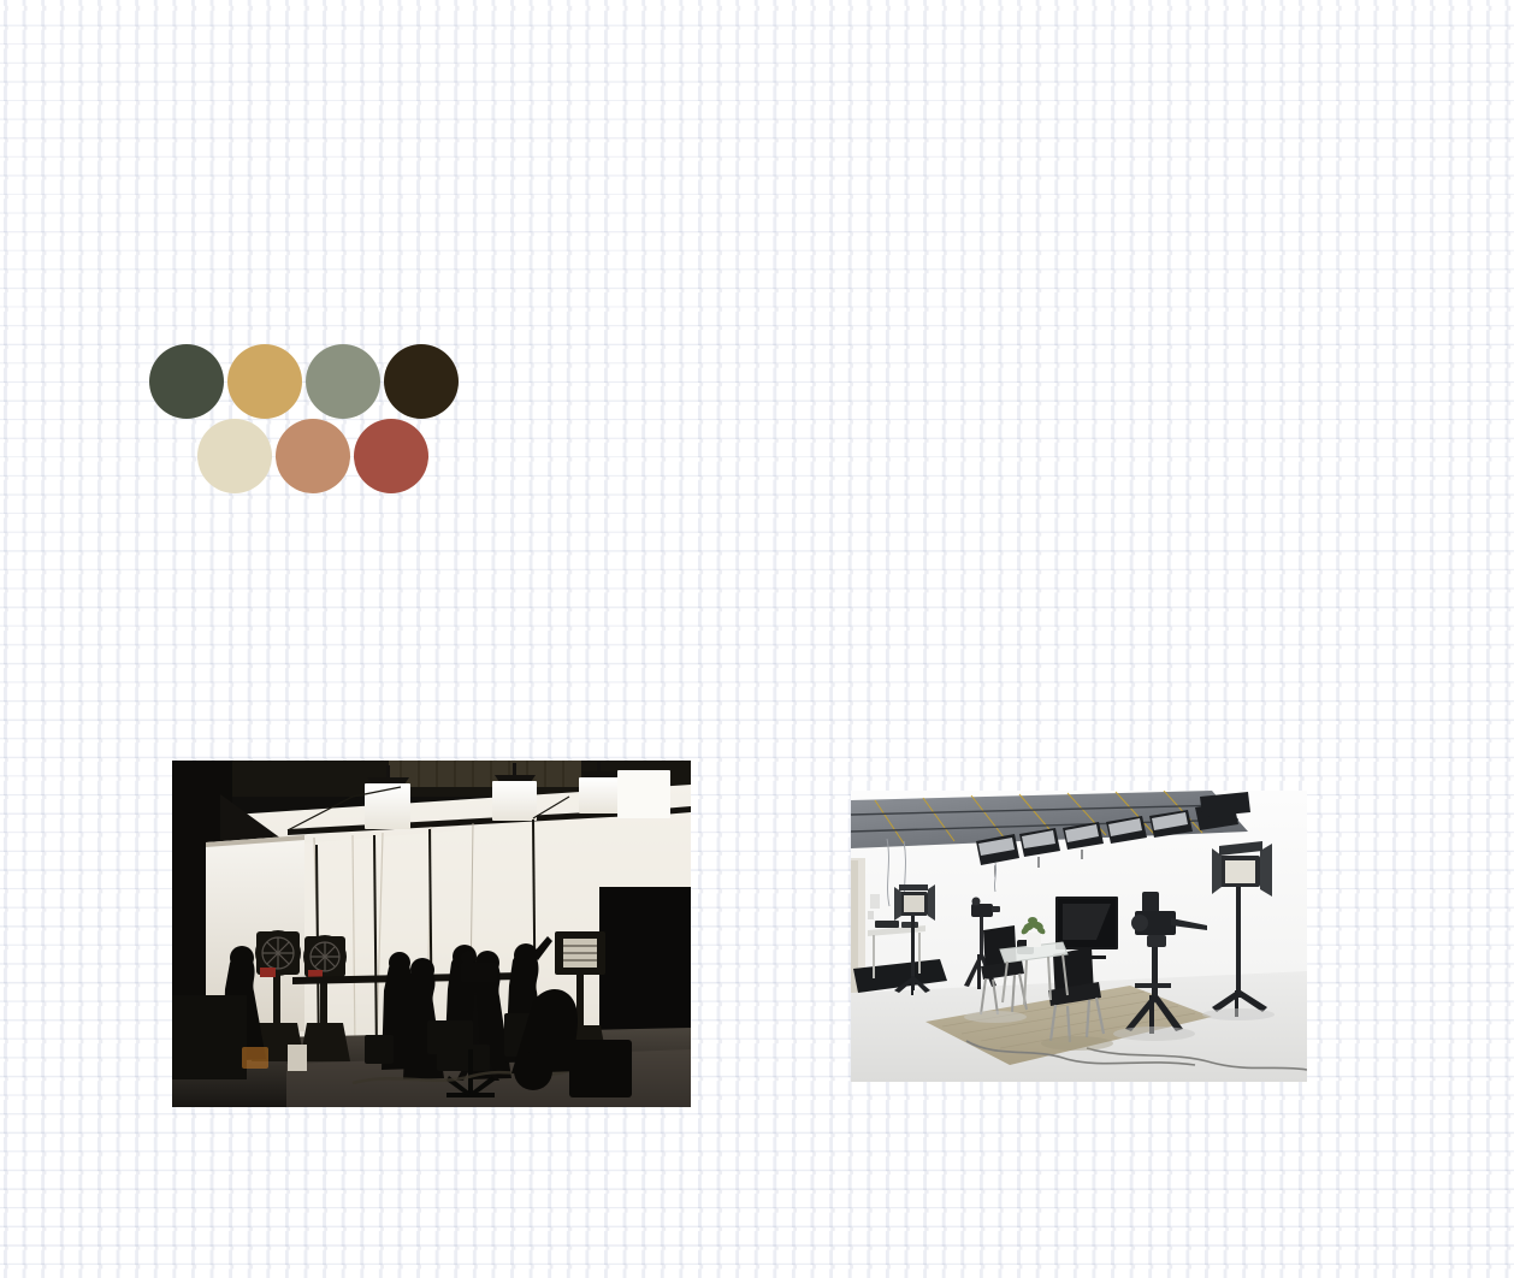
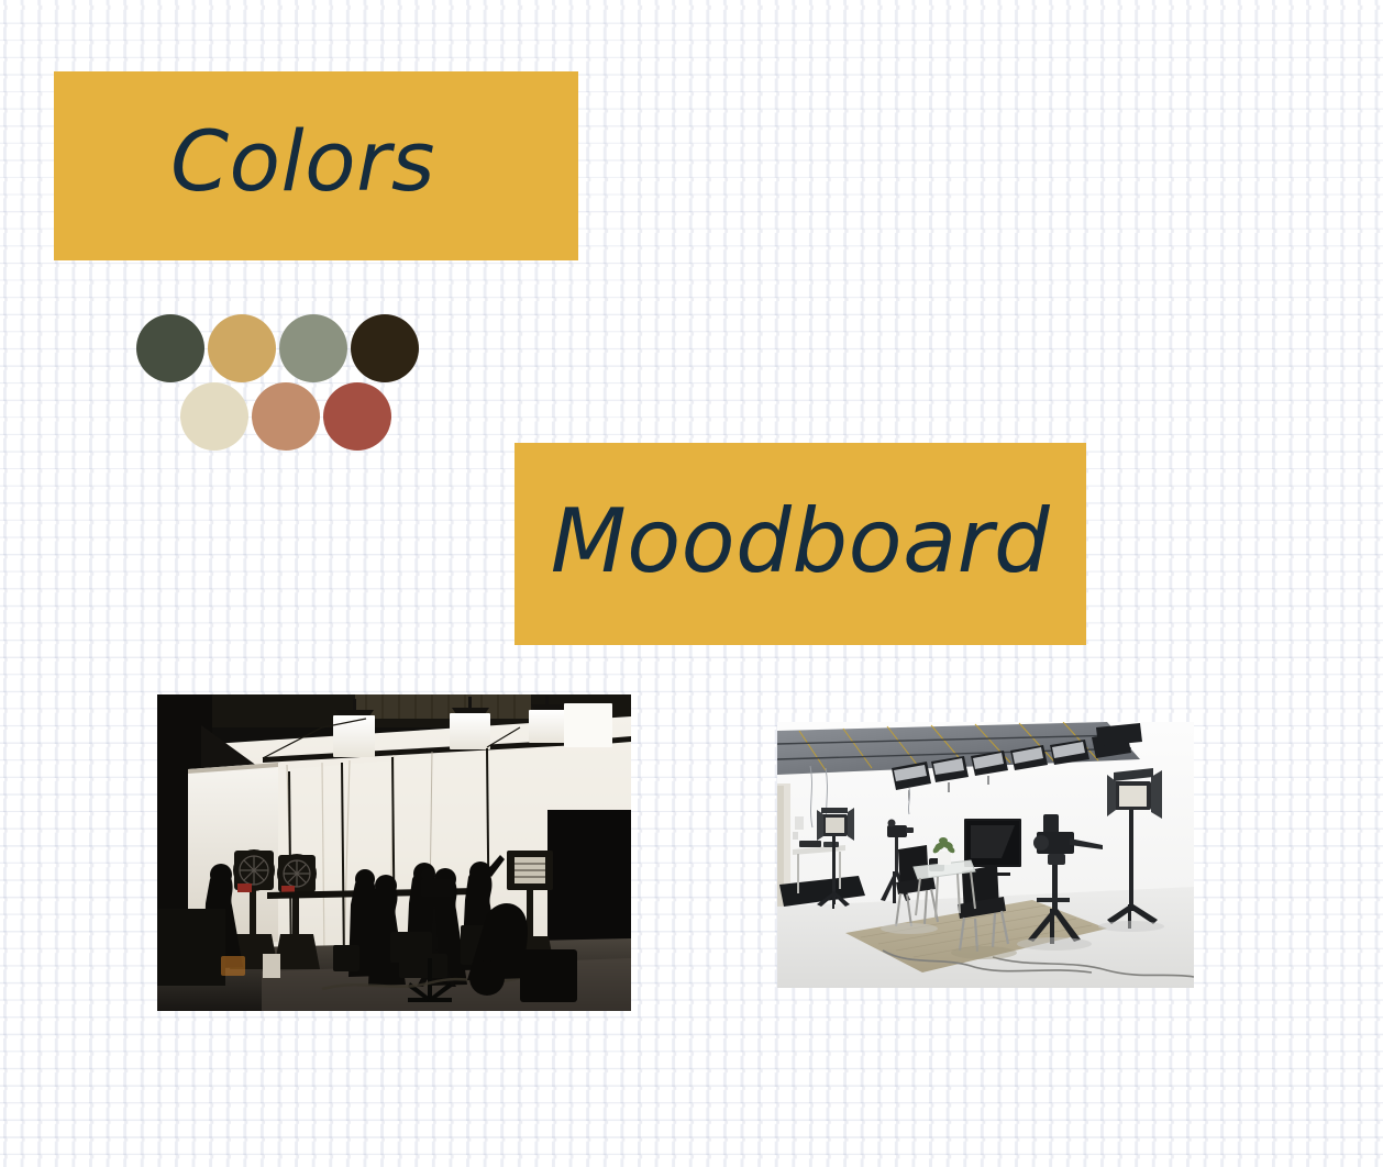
+ Colors
+ Moodboard
